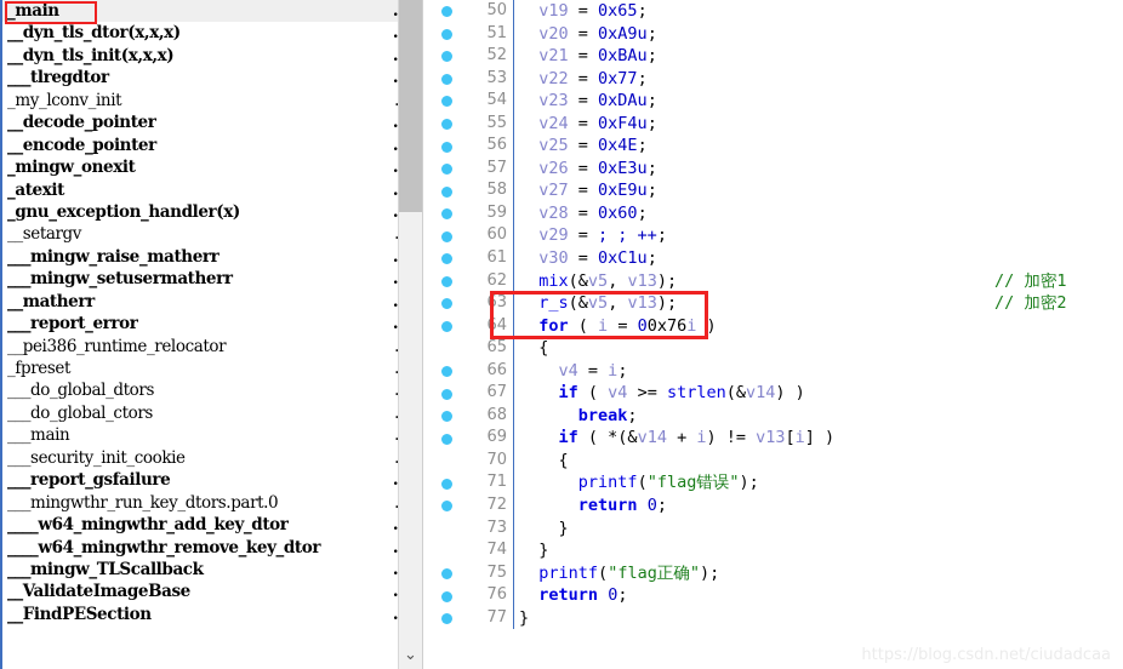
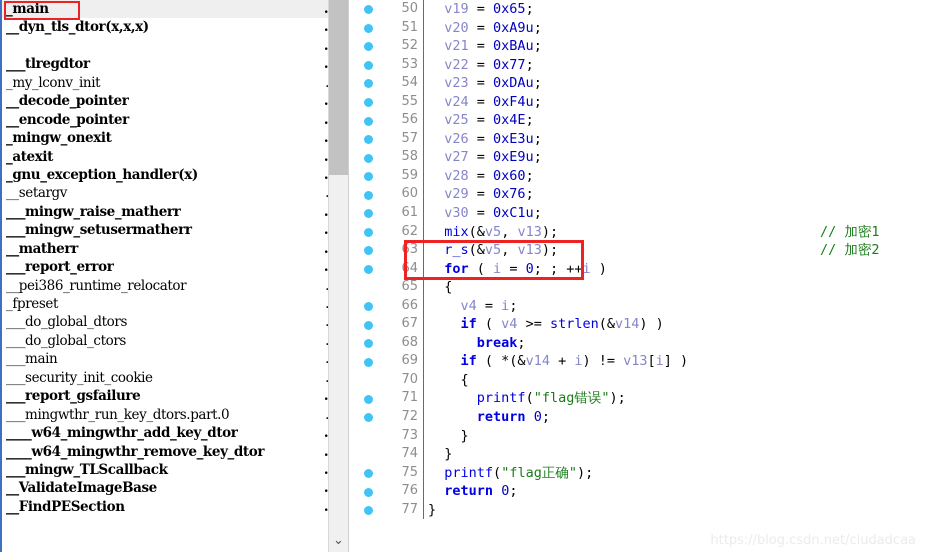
  _main
  __dyn_tls_dtor(x,x,x)
- __dyn_tls_init(x,x,x)
  ___tlregdtor
  _my_lconv_init
  __decode_pointer
  __encode_pointer
  _mingw_onexit
  _atexit
  _gnu_exception_handler(x)
  __setargv
  ___mingw_raise_matherr
  ___mingw_setusermatherr
  __matherr
  ___report_error
  __pei386_runtime_relocator
  _fpreset
  ___do_global_dtors
  ___do_global_ctors
  ___main
  ___security_init_cookie
  ___report_gsfailure
  ___mingwthr_run_key_dtors.part.0
  ____w64_mingwthr_add_key_dtor
  ____w64_mingwthr_remove_key_dtor
  ___mingw_TLScallback
  __ValidateImageBase
  __FindPESection
  ⌄
  50
  v19 = 0x65;
  51
  v20 = 0xA9u;
  52
  v21 = 0xBAu;
  53
  v22 = 0x77;
  54
  v23 = 0xDAu;
  55
  v24 = 0xF4u;
  56
  v25 = 0x4E;
  57
  v26 = 0xE3u;
  58
  v27 = 0xE9u;
  59
  v28 = 0x60;
  60
- v29 = ; ; ++;
+ v29 = 0x76;
  61
  v30 = 0xC1u;
  62
  mix(&v5, v13);
  // 加密1
  63
  r_s(&v5, v13);
  // 加密2
  64
- for ( i = 00x76i )
+ for ( i = 0; ; ++i )
  65
  {
  66
  v4 = i;
  67
  if ( v4 >= strlen(&v14) )
  68
  break;
  69
  if ( *(&v14 + i) != v13[i] )
  70
  {
  71
  printf("flag错误");
  72
  return 0;
  73
  }
  74
  }
  75
  printf("flag正确");
  76
  return 0;
  77
  }
